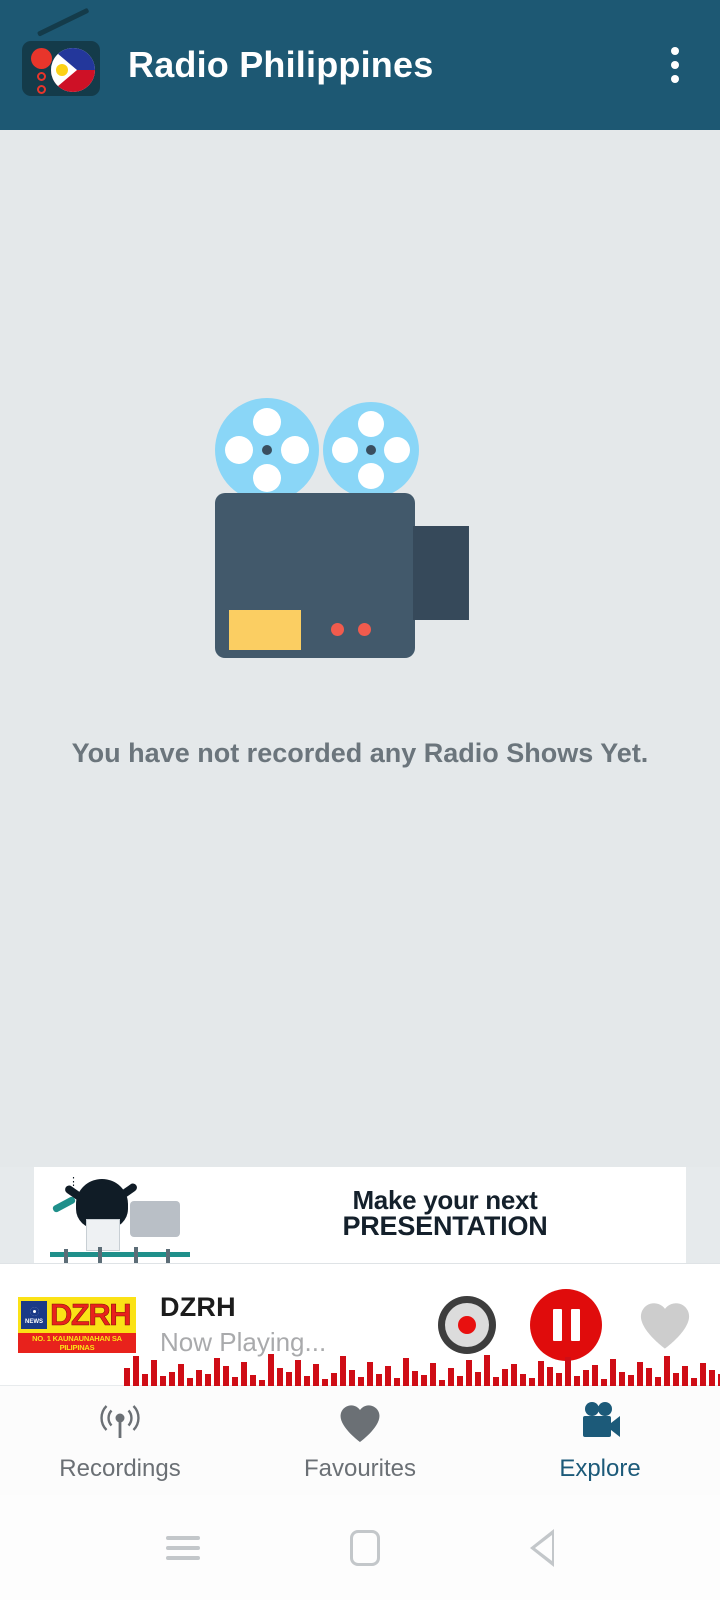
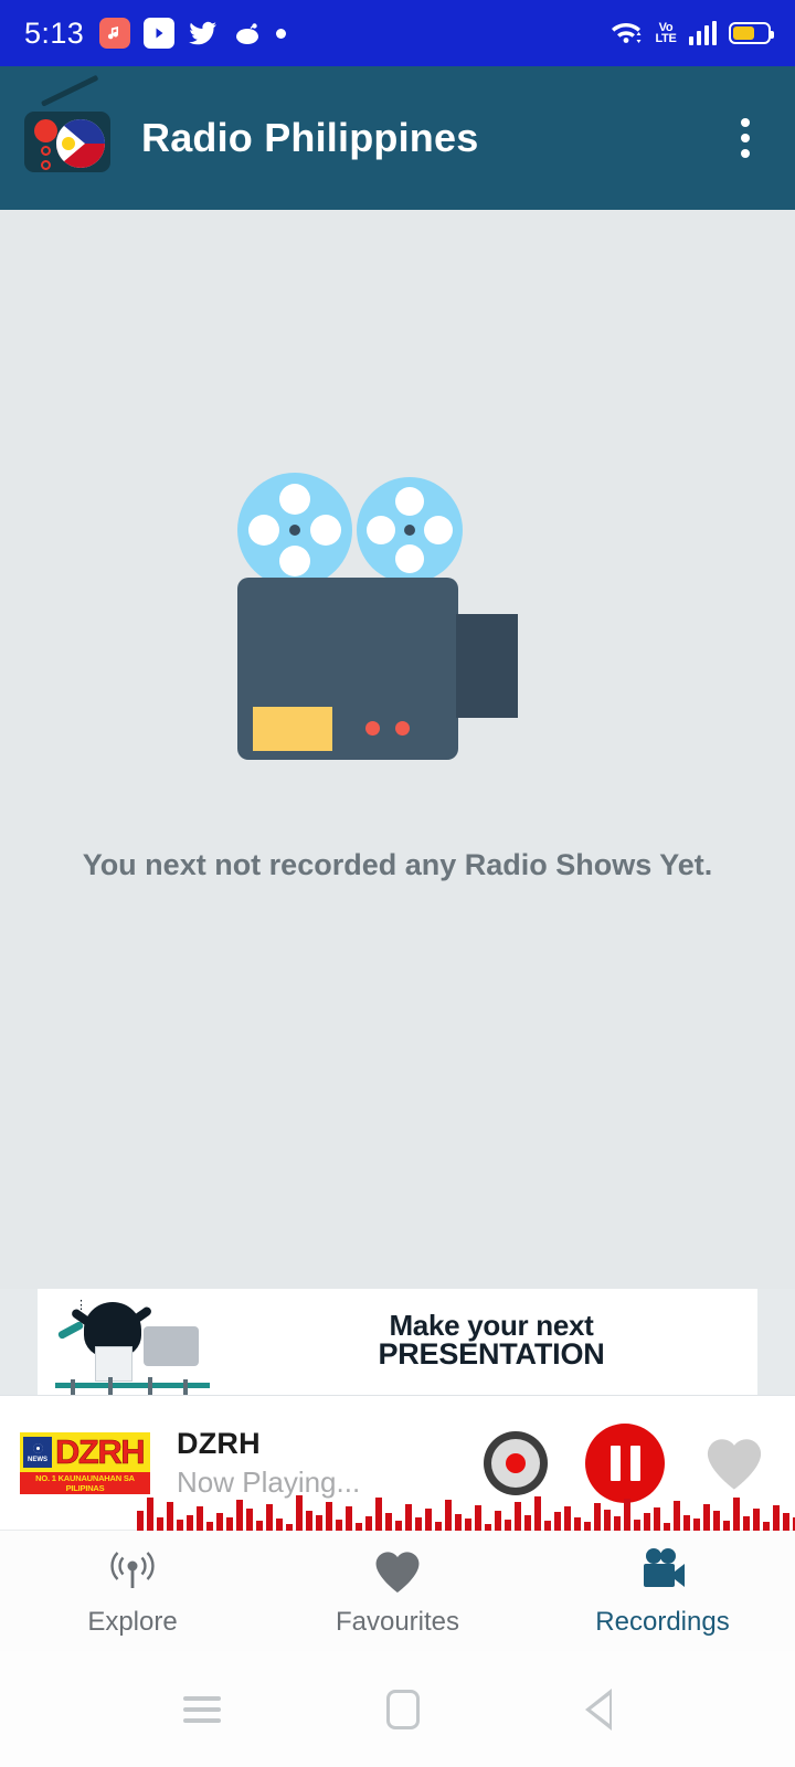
+ 5:13
+ Vo
+ LTE
  Radio Philippines
- You have not recorded any Radio Shows Yet.
+ You next not recorded any Radio Shows Yet.
  ⋮
  Make your next
  PRESENTATION
  DZRH
  NO. 1 KAUNAUNAHAN SA PILIPINAS
  DZRH
  Now Playing...
- Recordings
+ Explore
  Favourites
- Explore
+ Recordings
